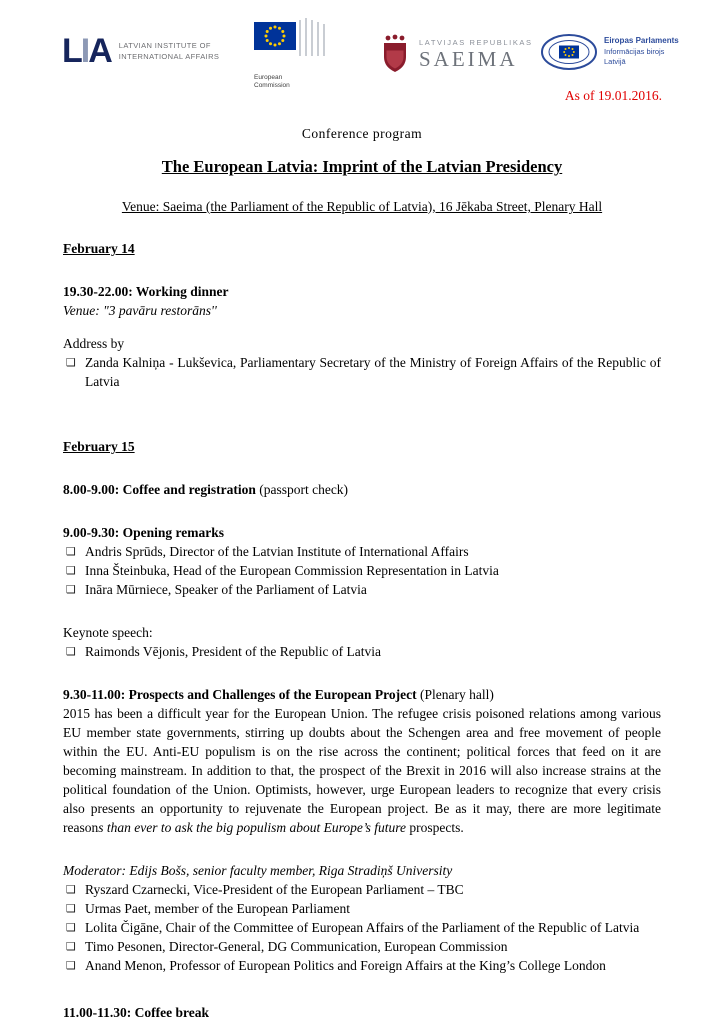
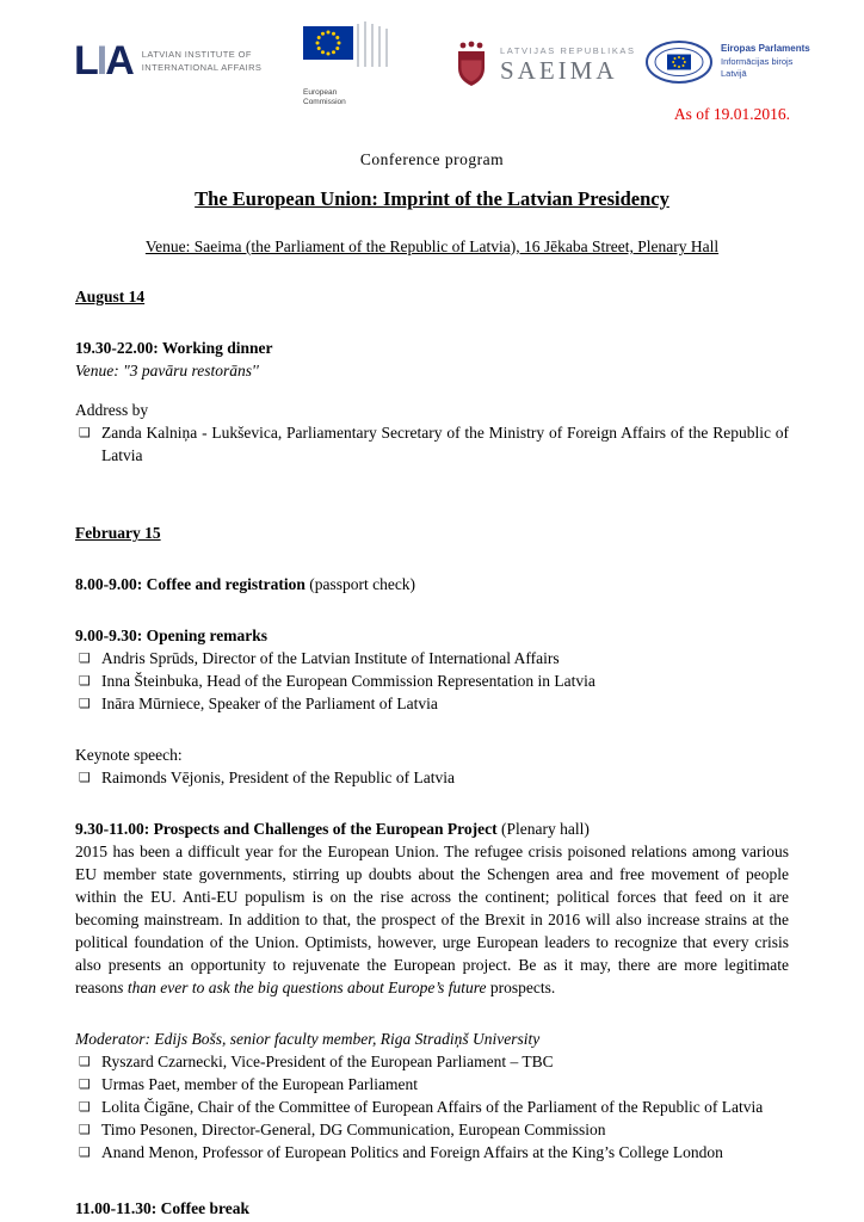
  LIA
  LATVIAN INSTITUTE OF
  INTERNATIONAL AFFAIRS
  LATVIJAS REPUBLIKAS
  SAEIMA
  Eiropas Parlaments
  Informācijas birojs
  Latvijā
  As of 19.01.2016.
  Conference program
- The European Latvia: Imprint of the Latvian Presidency
+ The European Union: Imprint of the Latvian Presidency
  Venue: Saeima (the Parliament of the Republic of Latvia), 16 Jēkaba Street, Plenary Hall
- February 14
+ August 14
  19.30-22.00: Working dinner
  Venue: "3 pavāru restorāns''
  Address by
  ❑
  Zanda Kalniņa - Lukševica, Parliamentary Secretary of the Ministry of Foreign Affairs of the Republic of Latvia
  February 15
  8.00-9.00: Coffee and registration (passport check)
  9.00-9.30: Opening remarks
  ❑
  Andris Sprūds, Director of the Latvian Institute of International Affairs
  ❑
  Inna Šteinbuka, Head of the European Commission Representation in Latvia
  ❑
  Ināra Mūrniece, Speaker of the Parliament of Latvia
  Keynote speech:
  ❑
  Raimonds Vējonis, President of the Republic of Latvia
  9.30-11.00: Prospects and Challenges of the European Project (Plenary hall)
- 2015 has been a difficult year for the European Union. The refugee crisis poisoned relations among various EU member state governments, stirring up doubts about the Schengen area and free movement of people within the EU. Anti-EU populism is on the rise across the continent; political forces that feed on it are becoming mainstream. In addition to that, the prospect of the Brexit in 2016 will also increase strains at the political foundation of the Union. Optimists, however, urge European leaders to recognize that every crisis also presents an opportunity to rejuvenate the European project. Be as it may, there are more legitimate reasons than ever to ask the big populism about Europe’s future prospects.
+ 2015 has been a difficult year for the European Union. The refugee crisis poisoned relations among various EU member state governments, stirring up doubts about the Schengen area and free movement of people within the EU. Anti-EU populism is on the rise across the continent; political forces that feed on it are becoming mainstream. In addition to that, the prospect of the Brexit in 2016 will also increase strains at the political foundation of the Union. Optimists, however, urge European leaders to recognize that every crisis also presents an opportunity to rejuvenate the European project. Be as it may, there are more legitimate reasons than ever to ask the big questions about Europe’s future prospects.
  Moderator: Edijs Bošs, senior faculty member, Riga Stradiņš University
  ❑
  Ryszard Czarnecki, Vice-President of the European Parliament – TBC
  ❑
  Urmas Paet, member of the European Parliament
  ❑
  Lolita Čigāne, Chair of the Committee of European Affairs of the Parliament of the Republic of Latvia
  ❑
  Timo Pesonen, Director-General, DG Communication, European Commission
  ❑
  Anand Menon, Professor of European Politics and Foreign Affairs at the King’s College London
  11.00-11.30: Coffee break
